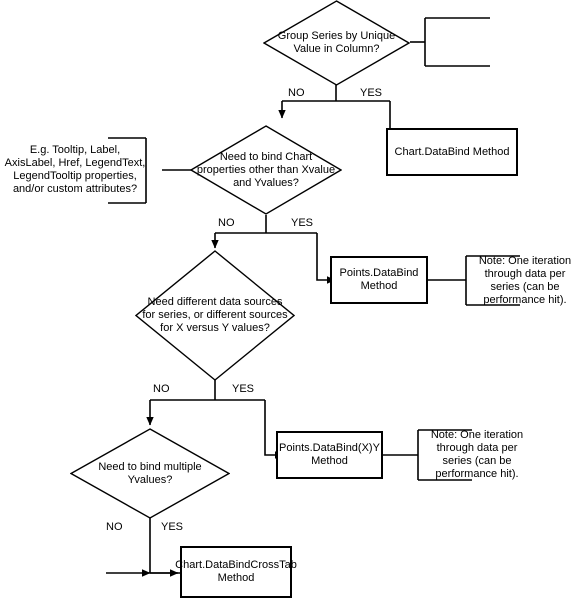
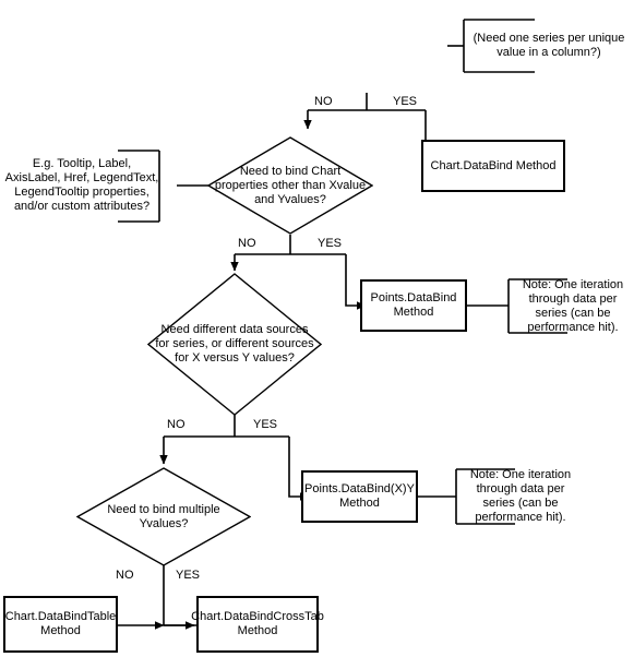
- Group Series by Unique Value in Column?
  NO
  YES
+ (Need one series per unique value in a column?)
  Chart.DataBind Method
  Need to bind Chart properties other than Xvalue and Yvalues?
  NO
  YES
  E.g. Tooltip, Label, AxisLabel, Href, LegendText, LegendTooltip properties, and/or custom attributes?
  Points.DataBind Method
  Note: One iteration through data per series (can be performance hit).
  Need different data sources for series, or different sources for X versus Y values?
  NO
  YES
  Points.DataBind(X)Y Method
  Note: One iteration through data per series (can be performance hit).
  Need to bind multiple Yvalues?
  NO
  YES
+ Chart.DataBindTable Method
  Chart.DataBindCrossTab Method
